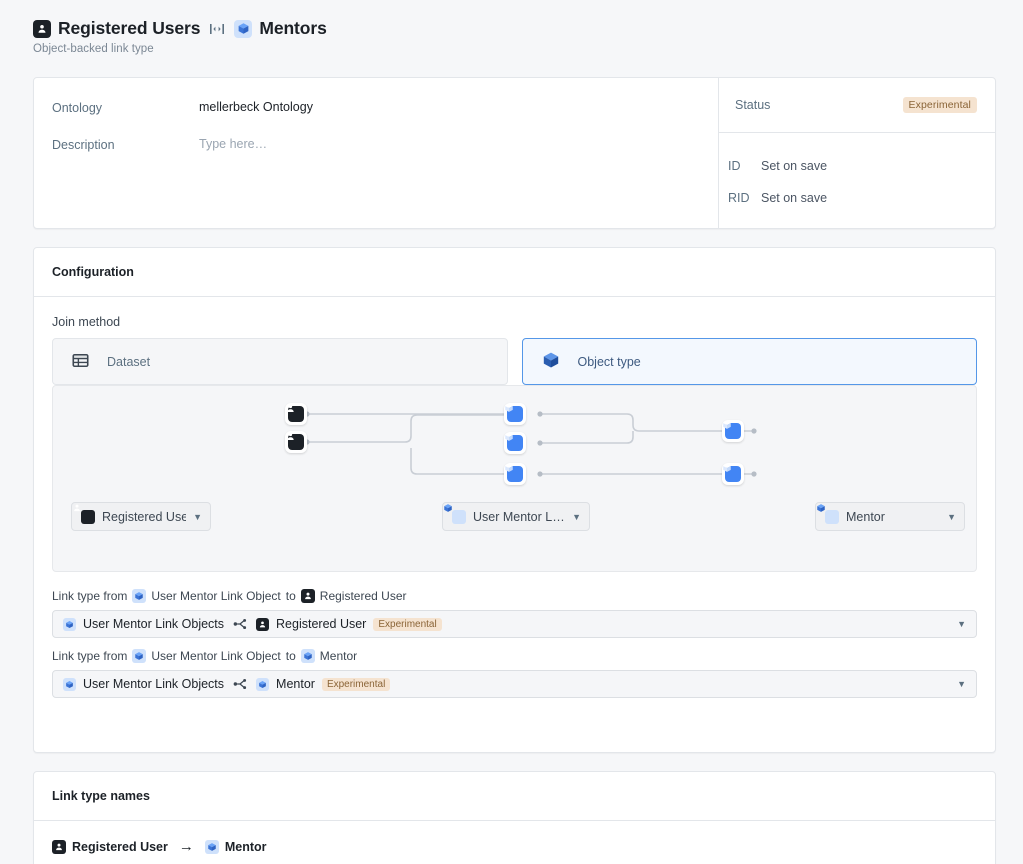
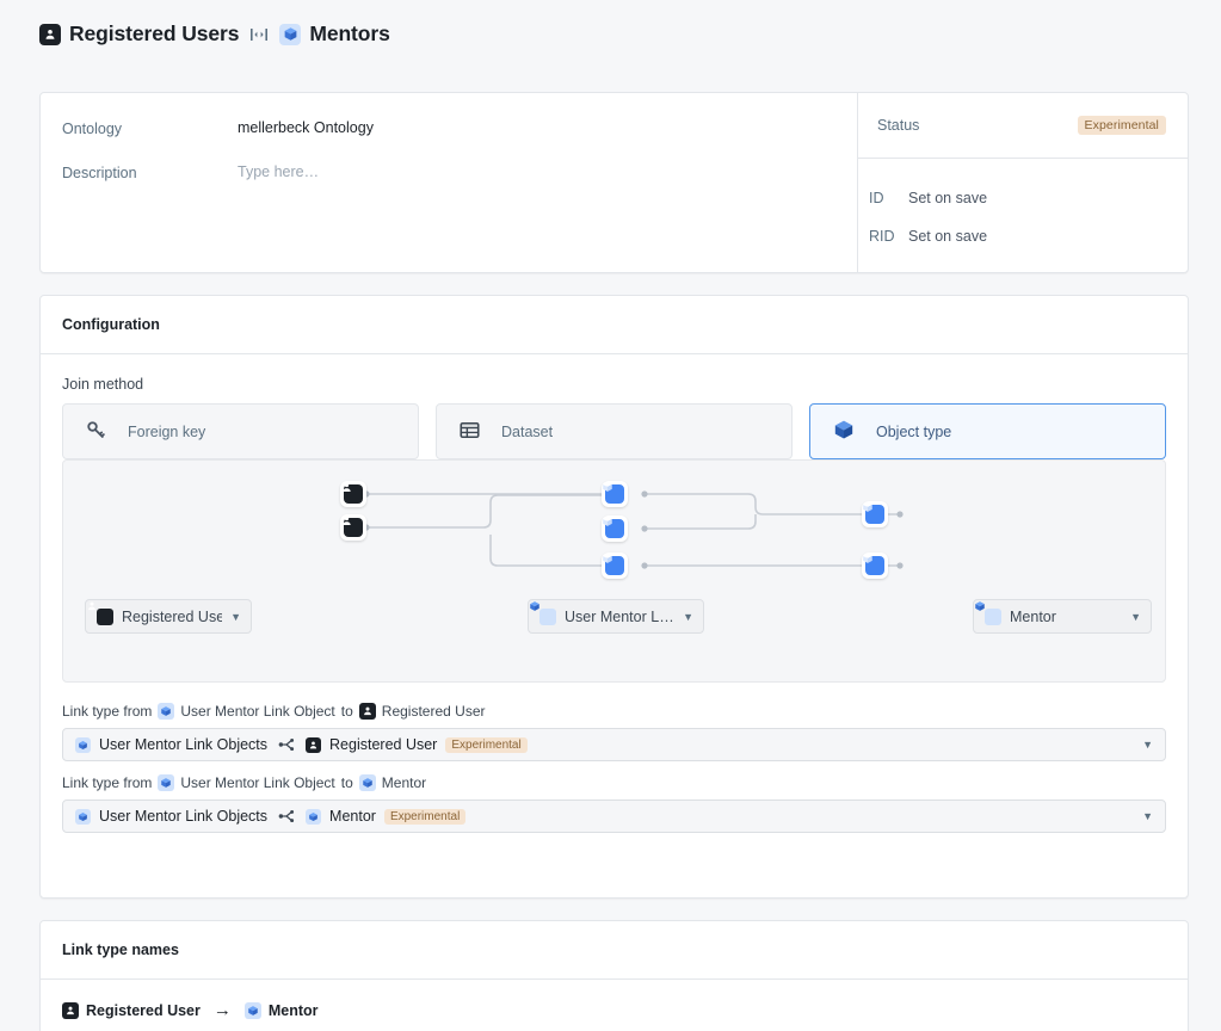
  Registered Users
  Mentors
- Object-backed link type
  Ontology
  mellerbeck Ontology
  Description
  Type here…
  Status
  Experimental
  ID
  Set on save
  RID
  Set on save
  Configuration
  Join method
+ Foreign key
  Dataset
  Object type
  Registered Use
  ▼
  User Mentor L…
  ▼
  Mentor
  ▼
  Link type from
  User Mentor Link Object
  to
  Registered User
  User Mentor Link Objects
  Registered User
  Experimental
  ▼
  Link type from
  User Mentor Link Object
  to
  Mentor
  User Mentor Link Objects
  Mentor
  Experimental
  ▼
  Link type names
  Registered User
  →
  Mentor
